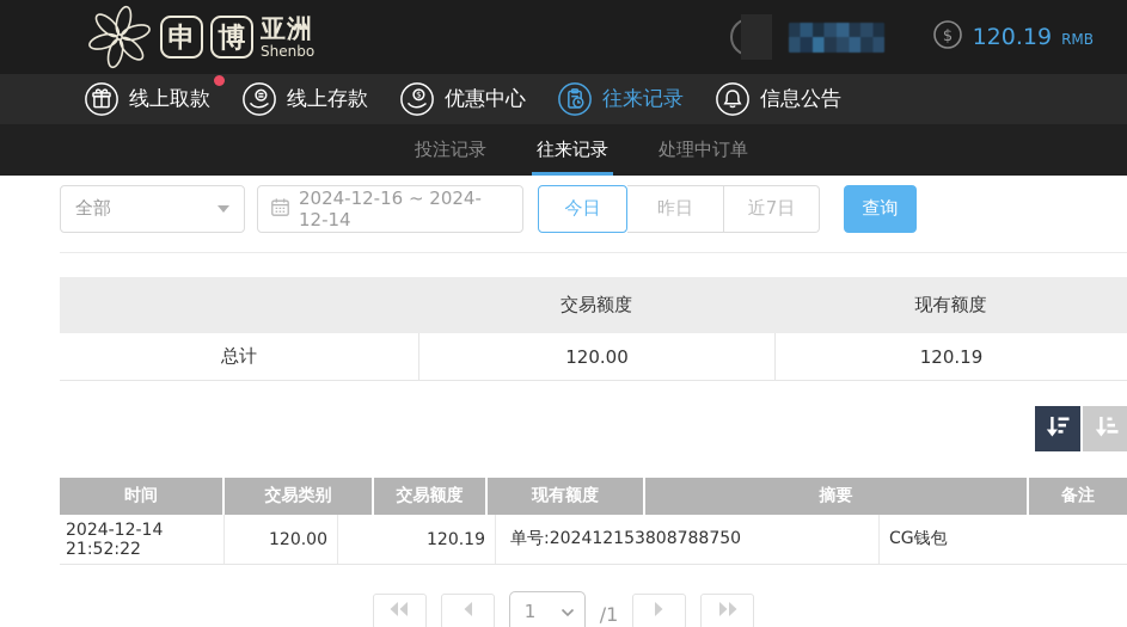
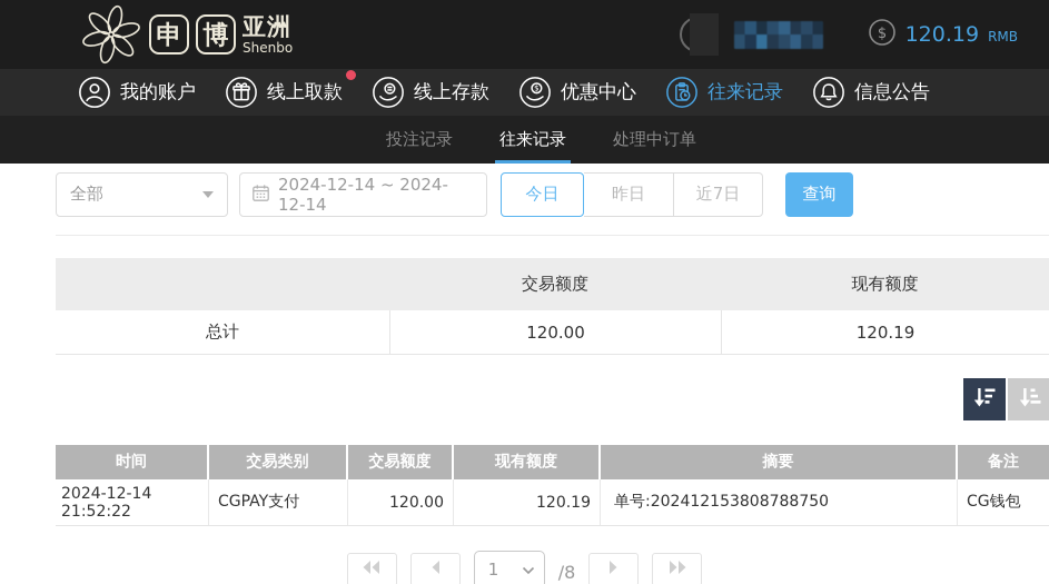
  申
  博
  亚洲
  Shenbo
  $
  120.19
  RMB
+ 我的账户
  线上取款
  线上存款
  $
  优惠中心
  往来记录
  信息公告
  投注记录
  往来记录
  处理中订单
  全部
- 2024-12-16 ~ 2024-12-14
+ 2024-12-14 ~ 2024-12-14
  今日
  昨日
  近7日
  查询
  交易额度
  现有额度
  总计
  120.00
  120.19
  时间
  交易类别
  交易额度
  现有额度
  摘要
  备注
  2024-12-14 21:52:22
+ CGPAY支付
  120.00
  120.19
  单号:202412153808788750
  CG钱包
  1
- /1
+ /8
